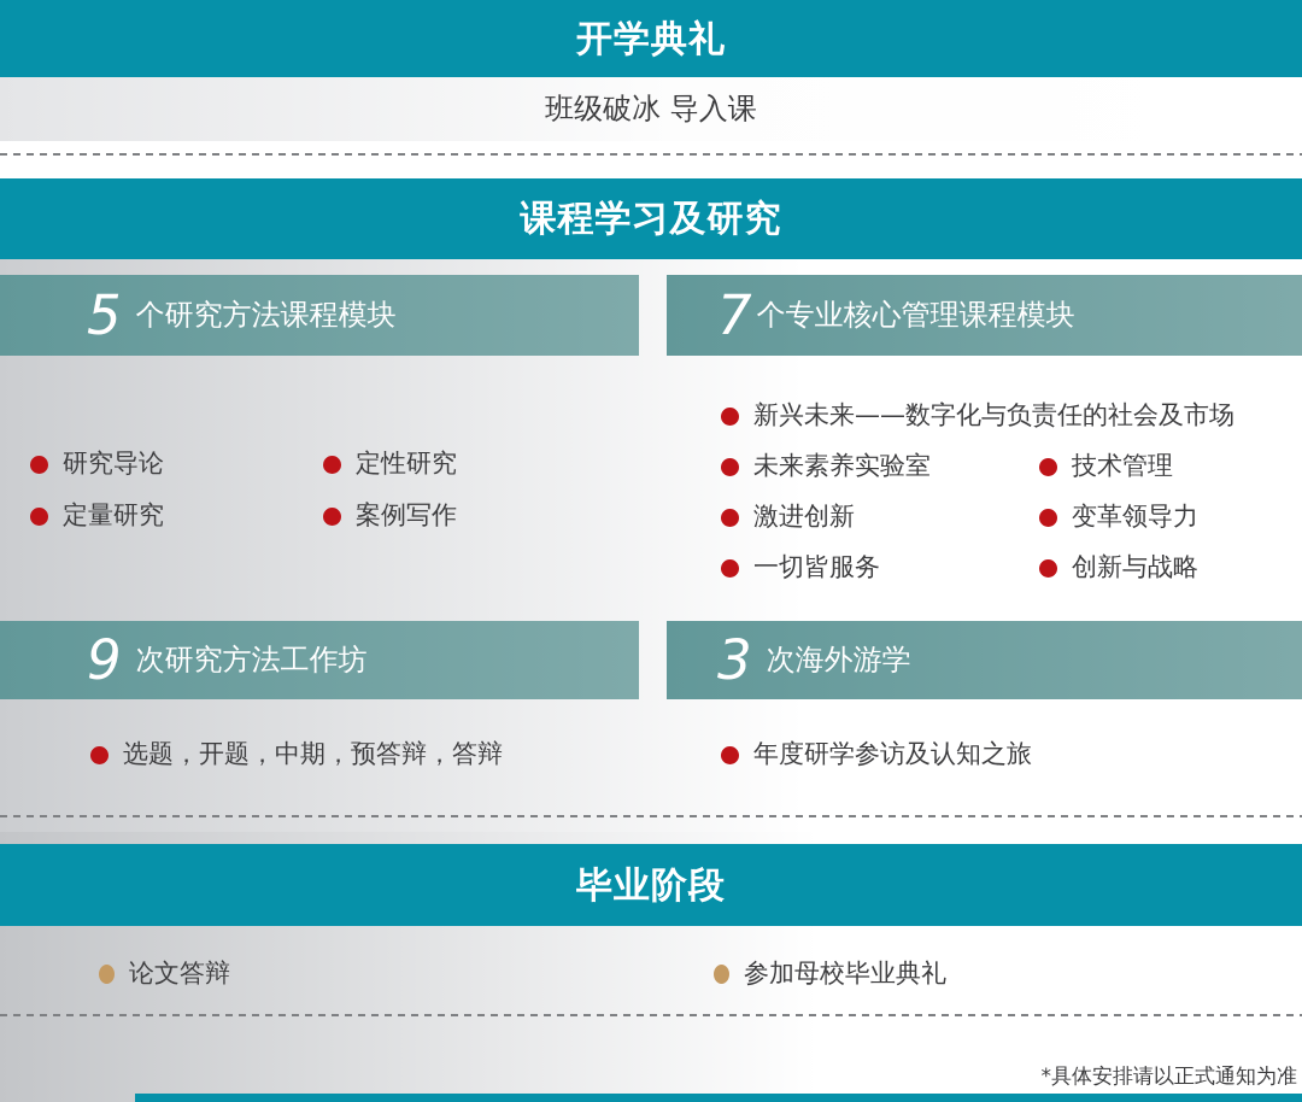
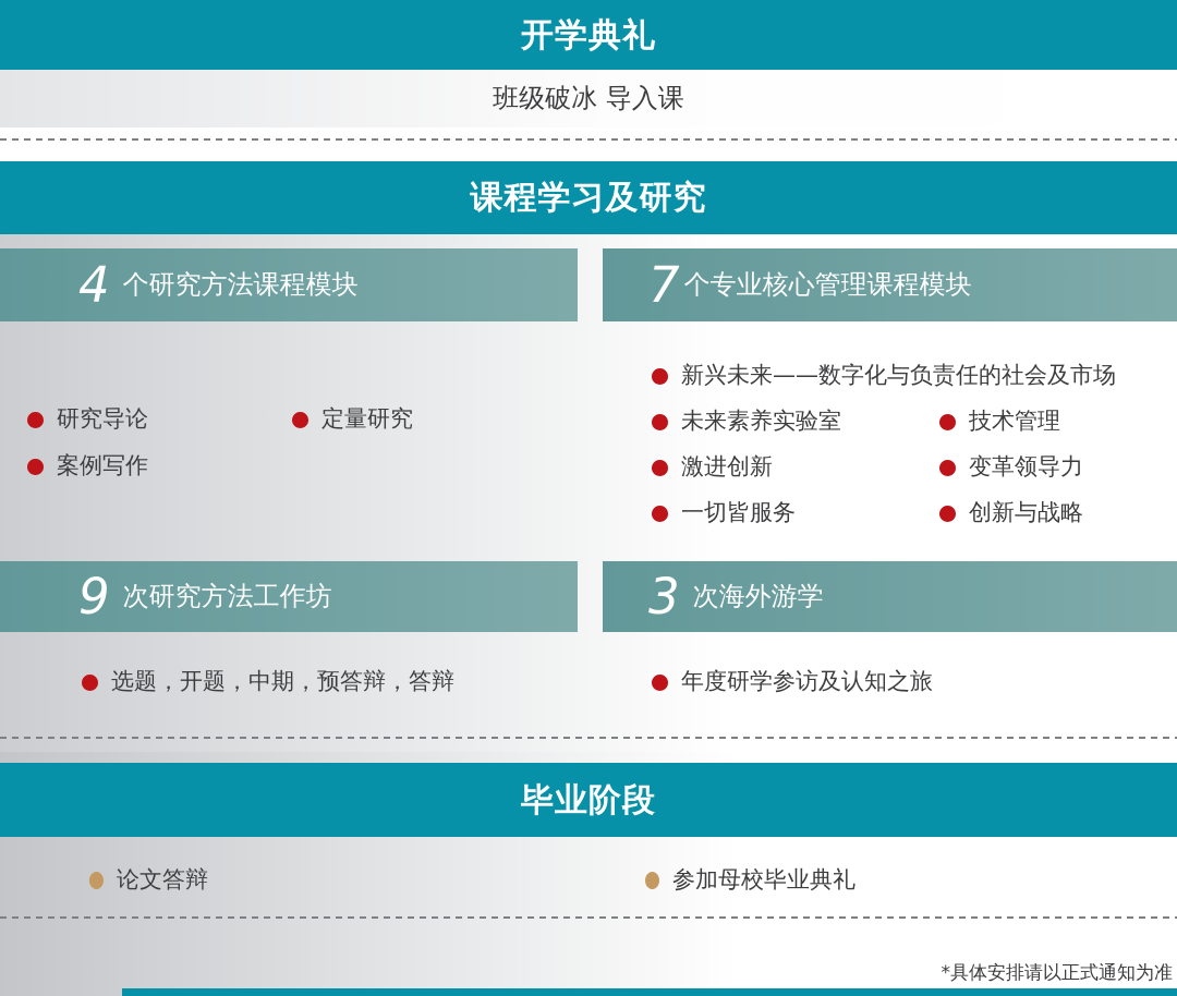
  开学典礼
  班级破冰 导入课
  课程学习及研究
- 5
+ 4
  个研究方法课程模块
  7
  个专业核心管理课程模块
  研究导论
- 定性研究
  定量研究
  案例写作
  新兴未来——数字化与负责任的社会及市场
  未来素养实验室
  技术管理
  激进创新
  变革领导力
  一切皆服务
  创新与战略
  9
  次研究方法工作坊
  3
  次海外游学
  选题，开题，中期，预答辩，答辩
  年度研学参访及认知之旅
  毕业阶段
  论文答辩
  参加母校毕业典礼
  *具体安排请以正式通知为准
